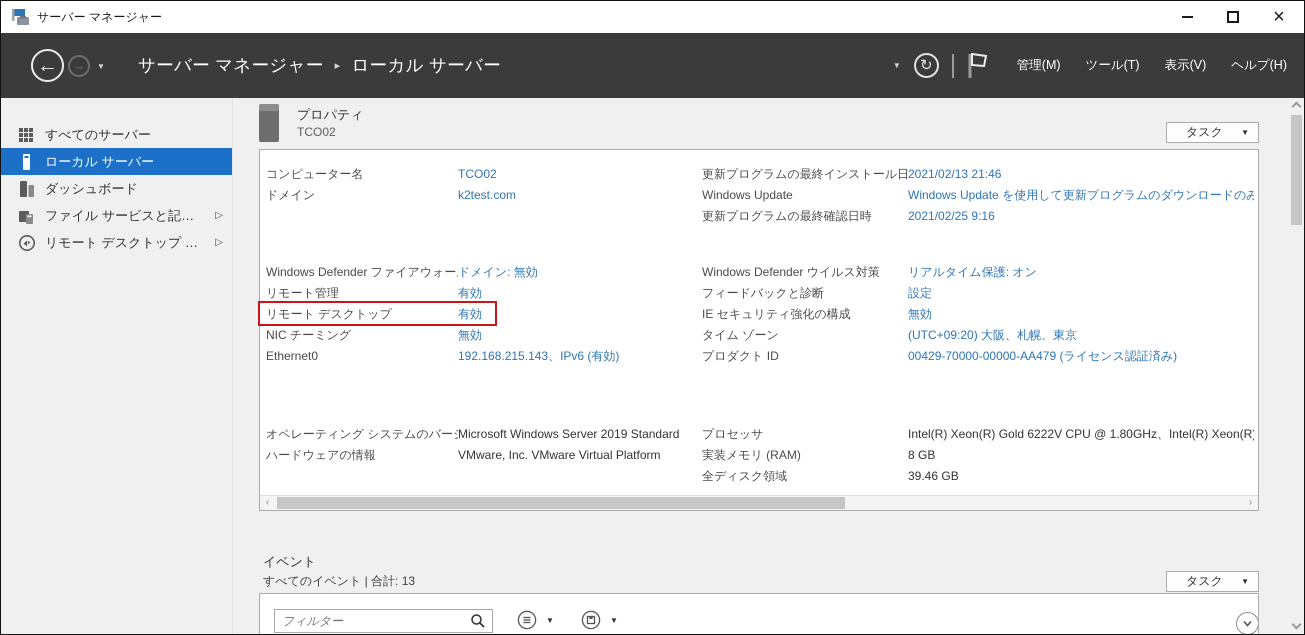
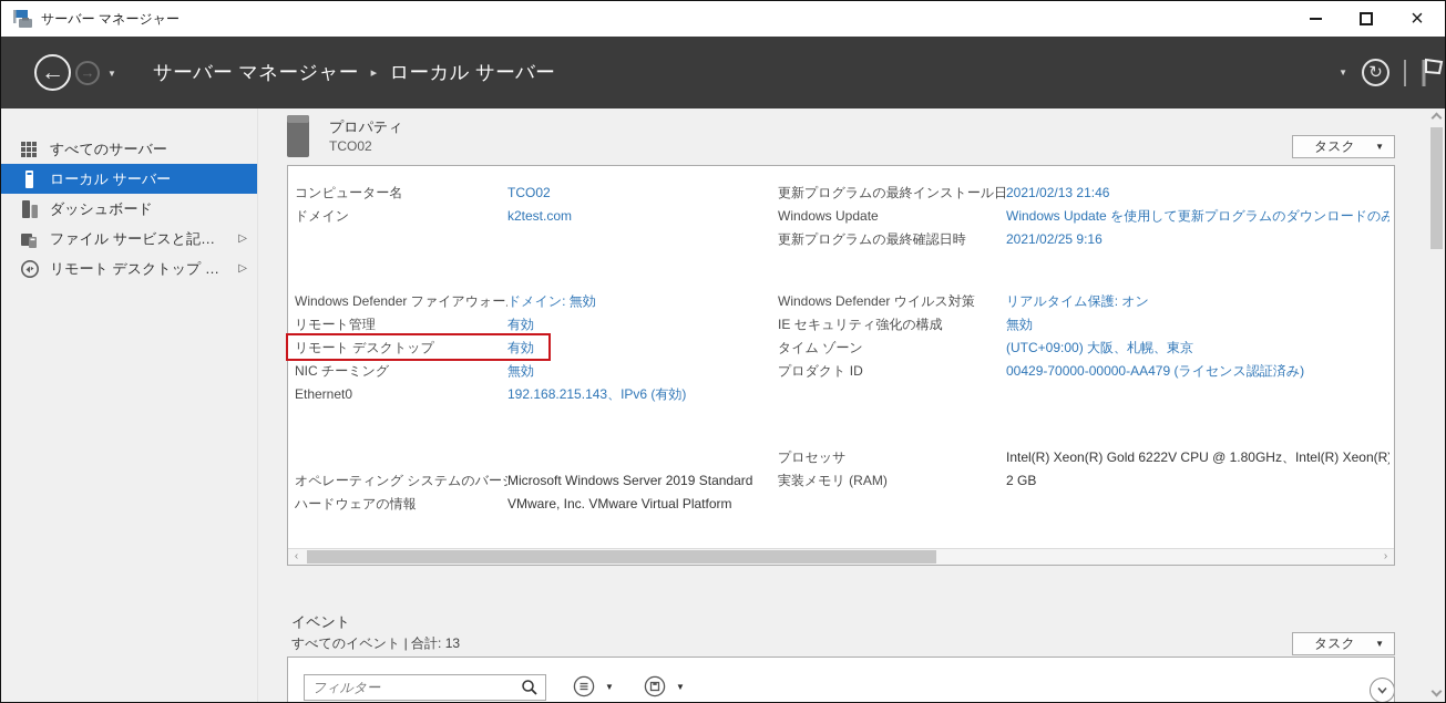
  サーバー マネージャー
  ×
  ←
  →
  ▼
  サーバー マネージャー
  ▸
  ローカル サーバー
  ▼
  ↻
- 管理(M)
- ツール(T)
- 表示(V)
- ヘルプ(H)
  すべてのサーバー
  ローカル サーバー
  ダッシュボード
  ファイル サービスと記憶域
  ▷
  リモート デスクトップ サー
  ▷
  プロパティ
  TCO02
  タスク
  ▼
  コンピューター名
  TCO02
  ドメイン
  k2test.com
  Windows Defender ファイアウォー
  ドメイン: 無効
  リモート管理
  有効
  リモート デスクトップ
  有効
  NIC チーミング
  無効
  Ethernet0
  192.168.215.143、IPv6 (有効)
  オペレーティング システムのバー
  Microsoft Windows Server 2019 Standard
  ハードウェアの情報
  VMware, Inc. VMware Virtual Platform
  更新プログラムの最終インストール日
  2021/02/13 21:46
  Windows Update
  Windows Update を使用して更新プログラムのダウンロードのみ
  更新プログラムの最終確認日時
  2021/02/25 9:16
  Windows Defender ウイルス対策
  リアルタイム保護: オン
- フィードバックと診断
- 設定
  IE セキュリティ強化の構成
  無効
  タイム ゾーン
- (UTC+09:20) 大阪、札幌、東京
+ (UTC+09:00) 大阪、札幌、東京
  プロダクト ID
  00429-70000-00000-AA479 (ライセンス認証済み)
  プロセッサ
  Intel(R) Xeon(R) Gold 6222V CPU @ 1.80GHz、Intel(R) Xeon(R
  実装メモリ (RAM)
- 8 GB
+ 2 GB
- 全ディスク領域
- 39.46 GB
  ‹
  ›
  イベント
  すべてのイベント | 合計: 13
  タスク
  ▼
  フィルター
  ▼
  ▼
